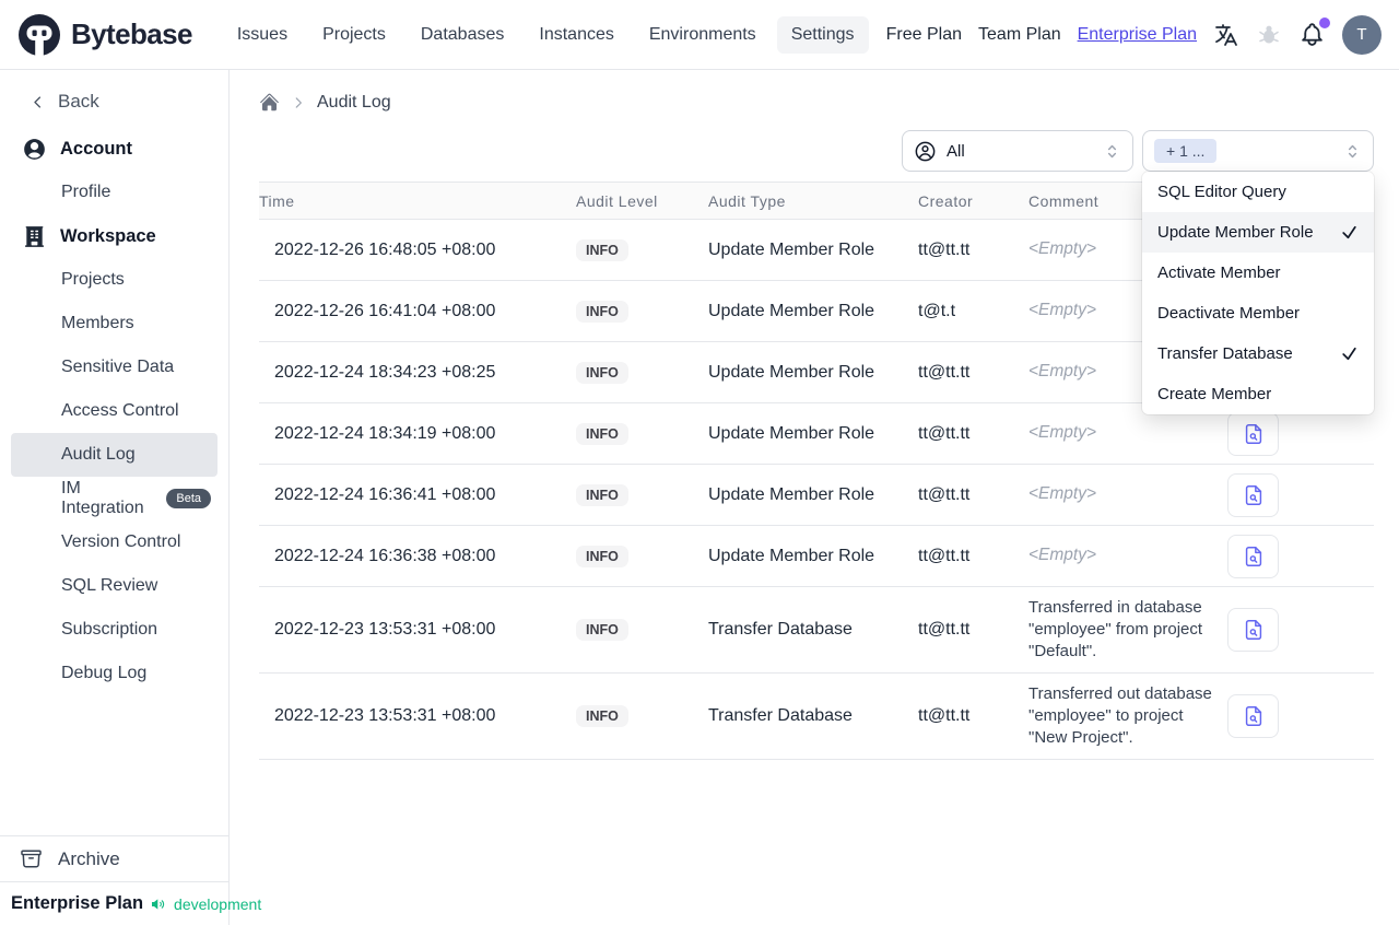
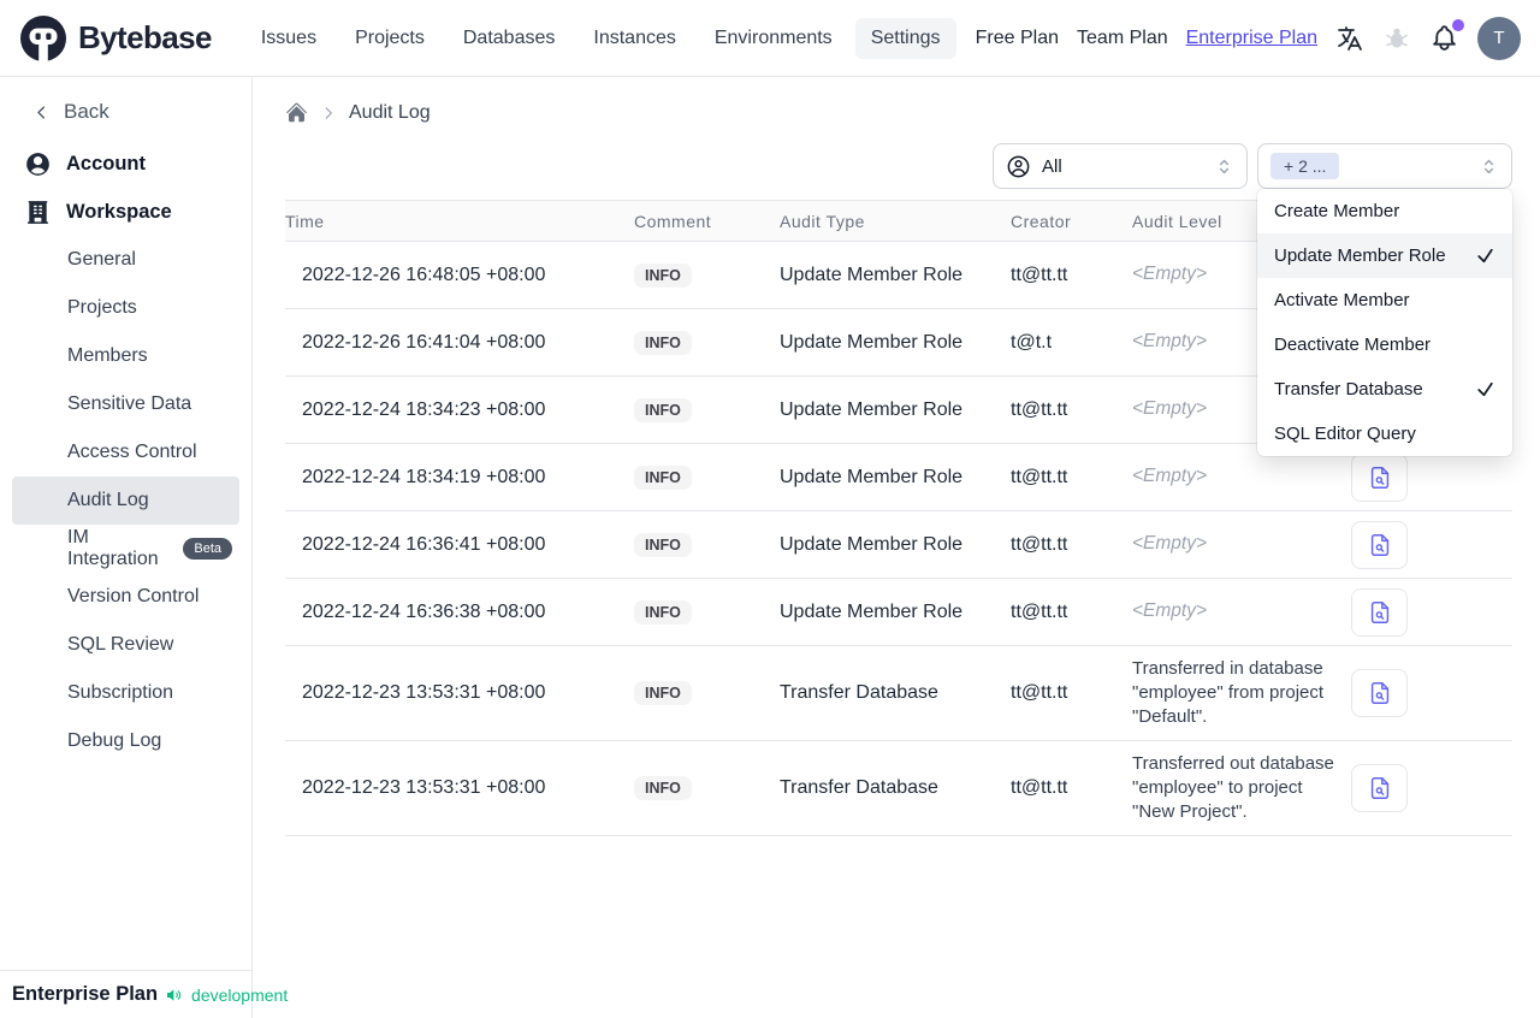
  Bytebase
  Issues
  Projects
  Databases
  Instances
  Environments
  Settings
  Free Plan
  Team Plan
  Enterprise Plan
  T
  Back
  Account
- Profile
  Workspace
+ General
  Projects
  Members
  Sensitive Data
  Access Control
  Audit Log
  IM Integration
  Beta
  Version Control
  SQL Review
  Subscription
  Debug Log
- Archive
  Enterprise Plan
  development
  Audit Log
  All
- + 1 ...
+ + 2 ...
  Time
- Audit Level
+ Comment
  Audit Type
  Creator
- Comment
+ Audit Level
  2022-12-26 16:48:05 +08:00
  INFO
  Update Member Role
  tt@tt.tt
  <Empty>
  2022-12-26 16:41:04 +08:00
  INFO
  Update Member Role
  t@t.t
  <Empty>
- 2022-12-24 18:34:23 +08:25
+ 2022-12-24 18:34:23 +08:00
  INFO
  Update Member Role
  tt@tt.tt
  <Empty>
  2022-12-24 18:34:19 +08:00
  INFO
  Update Member Role
  tt@tt.tt
  <Empty>
  2022-12-24 16:36:41 +08:00
  INFO
  Update Member Role
  tt@tt.tt
  <Empty>
  2022-12-24 16:36:38 +08:00
  INFO
  Update Member Role
  tt@tt.tt
  <Empty>
  2022-12-23 13:53:31 +08:00
  INFO
  Transfer Database
  tt@tt.tt
  Transferred in database "employee" from project "Default".
  2022-12-23 13:53:31 +08:00
  INFO
  Transfer Database
  tt@tt.tt
  Transferred out database "employee" to project "New Project".
- SQL Editor Query
+ Create Member
  Update Member Role
  Activate Member
  Deactivate Member
  Transfer Database
- Create Member
+ SQL Editor Query
